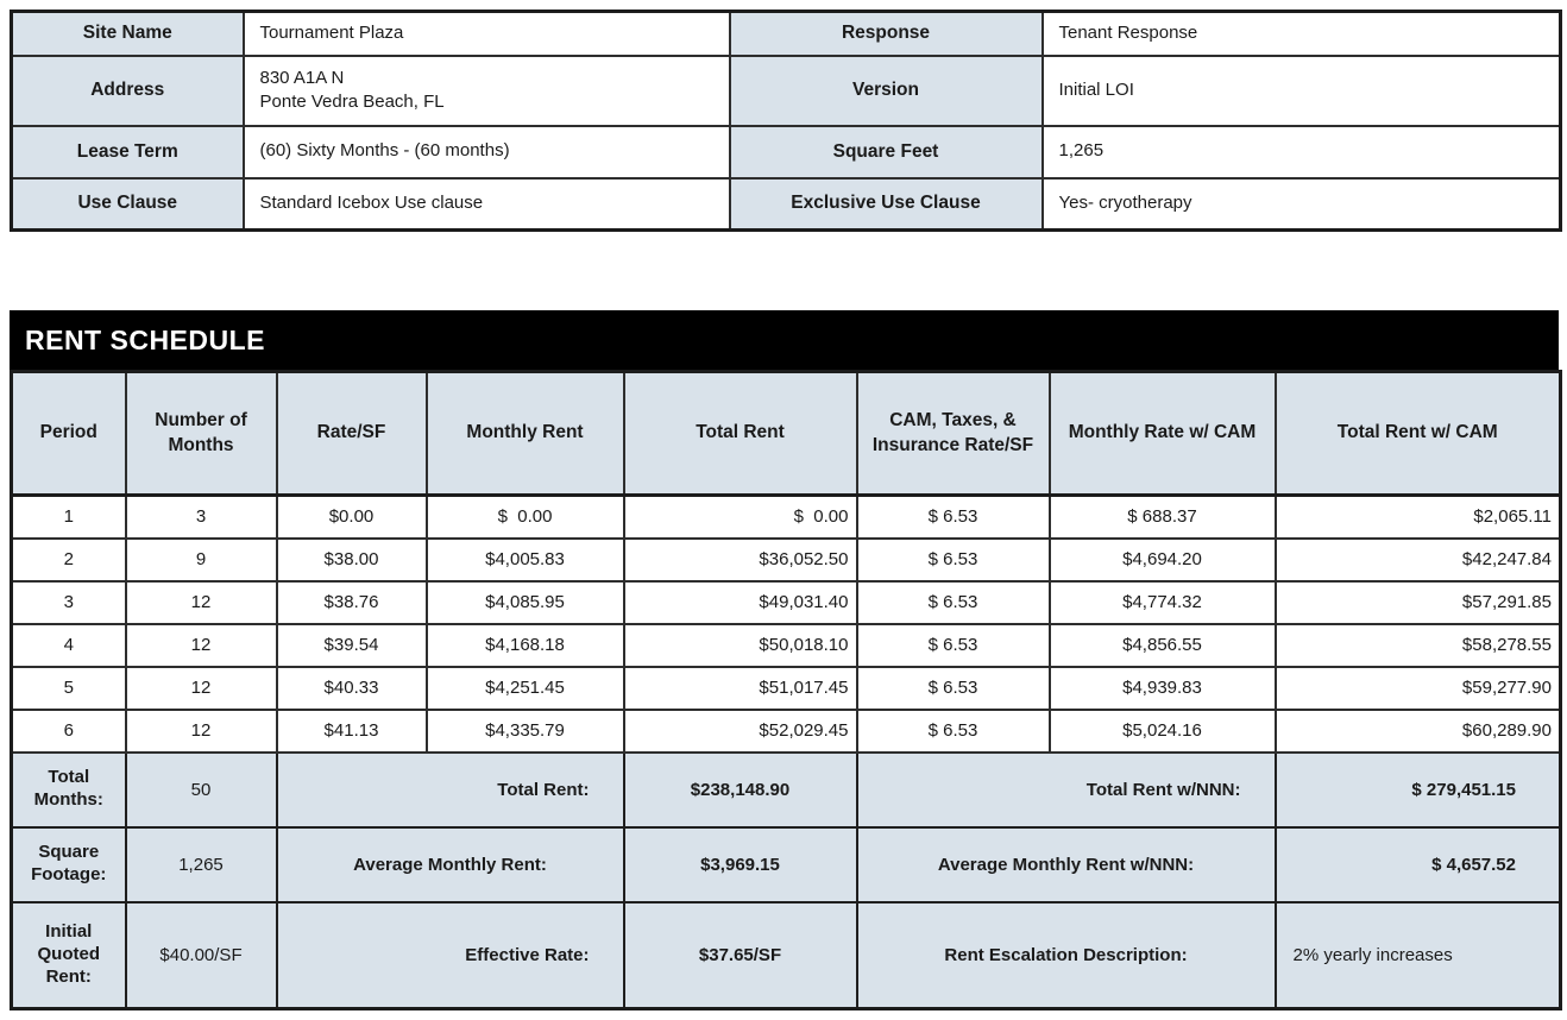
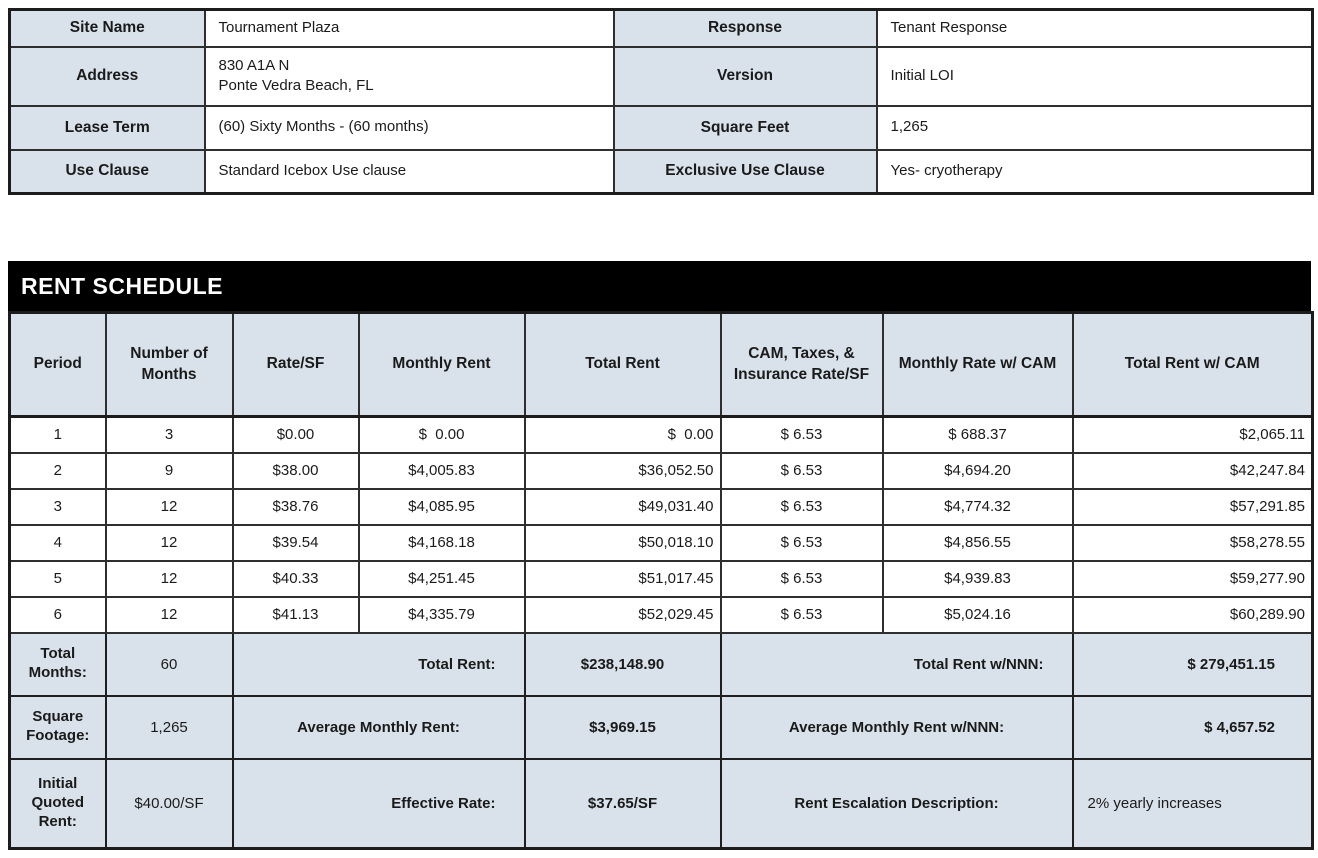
  Site Name	Tournament Plaza	Response	Tenant Response
  Address	830 A1A N Ponte Vedra Beach, FL	Version	Initial LOI
  Lease Term	(60) Sixty Months - (60 months)	Square Feet	1,265
  Use Clause	Standard Icebox Use clause	Exclusive Use Clause	Yes- cryotherapy
  RENT SCHEDULE
  Period	Number of Months	Rate/SF	Monthly Rent	Total Rent	CAM, Taxes, & Insurance Rate/SF	Monthly Rate w/ CAM	Total Rent w/ CAM
  1	3	$0.00	$ 0.00	$ 0.00	$ 6.53	$ 688.37	$2,065.11
  2	9	$38.00	$4,005.83	$36,052.50	$ 6.53	$4,694.20	$42,247.84
  3	12	$38.76	$4,085.95	$49,031.40	$ 6.53	$4,774.32	$57,291.85
  4	12	$39.54	$4,168.18	$50,018.10	$ 6.53	$4,856.55	$58,278.55
  5	12	$40.33	$4,251.45	$51,017.45	$ 6.53	$4,939.83	$59,277.90
  6	12	$41.13	$4,335.79	$52,029.45	$ 6.53	$5,024.16	$60,289.90
- Total Months:	50	Total Rent:	$238,148.90	Total Rent w/NNN:	$ 279,451.15
+ Total Months:	60	Total Rent:	$238,148.90	Total Rent w/NNN:	$ 279,451.15
  Square Footage:	1,265	Average Monthly Rent:	$3,969.15	Average Monthly Rent w/NNN:	$ 4,657.52
  Initial Quoted Rent:	$40.00/SF	Effective Rate:	$37.65/SF	Rent Escalation Description:	2% yearly increases
